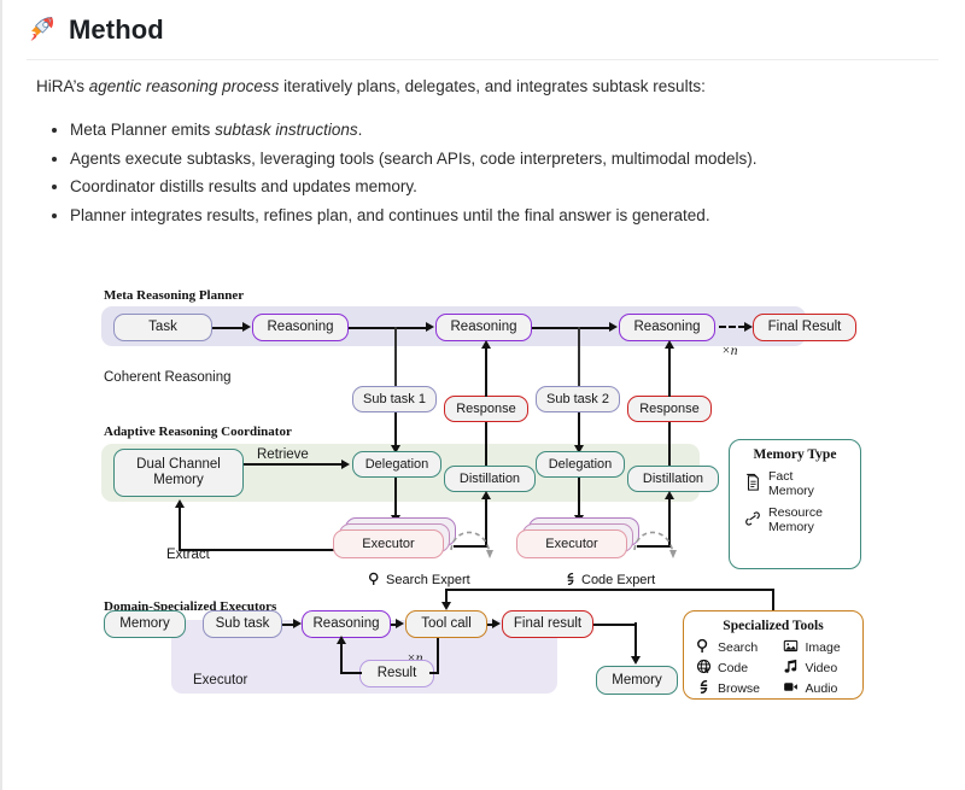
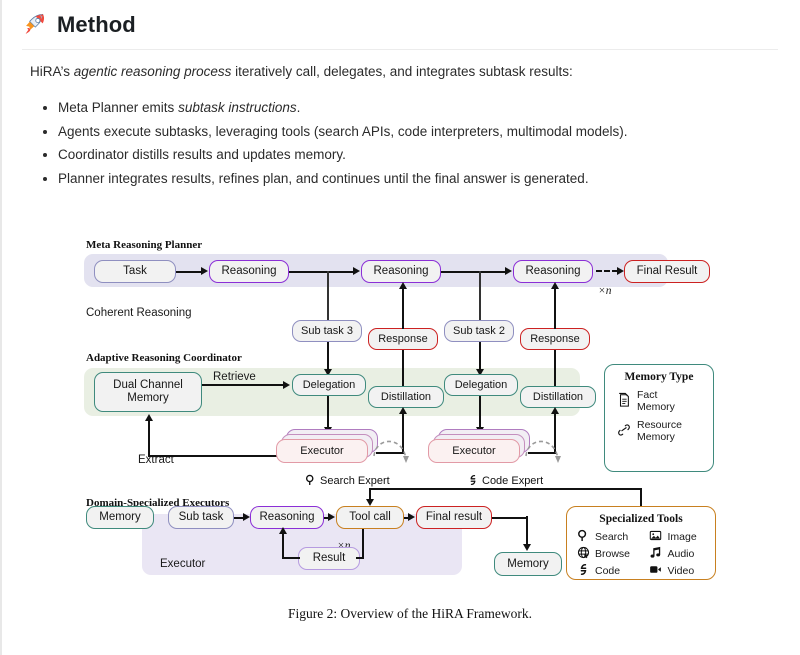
  Method
- HiRA’s agentic reasoning process iteratively plans, delegates, and integrates subtask results:
+ HiRA’s agentic reasoning process iteratively call, delegates, and integrates subtask results:
  Meta Planner emits subtask instructions.
  Agents execute subtasks, leveraging tools (search APIs, code interpreters, multimodal models).
  Coordinator distills results and updates memory.
  Planner integrates results, refines plan, and continues until the final answer is generated.
  Meta Reasoning Planner
  Adaptive Reasoning Coordinator
  Domain-Specialized Executors
  Coherent Reasoning
  Retrieve
  Extract
  Executor
  ×n
  ×n
  Task
  Reasoning
  Reasoning
  Reasoning
  Final Result
- Sub task 1
+ Sub task 3
  Response
  Sub task 2
  Response
  Dual Channel
  Memory
  Delegation
  Distillation
  Delegation
  Distillation
  Executor
  Executor
  Search Expert
  Code Expert
  Memory
  Sub task
  Reasoning
  Tool call
  Final result
  Result
  Memory
  Memory Type
  Fact
  Memory
  Resource
  Memory
  Specialized Tools
  Search
  Image
- Code
+ Browse
- Video
+ Audio
- Browse
+ Code
- Audio
+ Video
+ Figure 2: Overview of the HiRA Framework.
